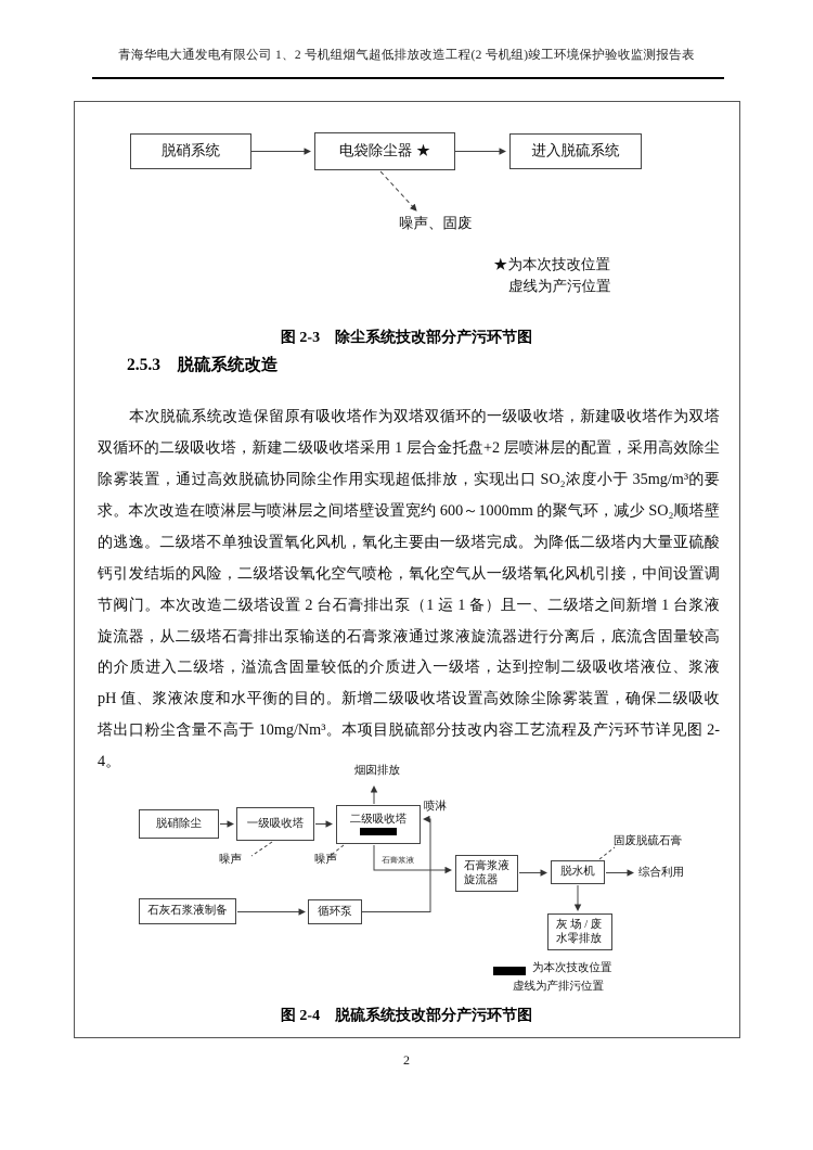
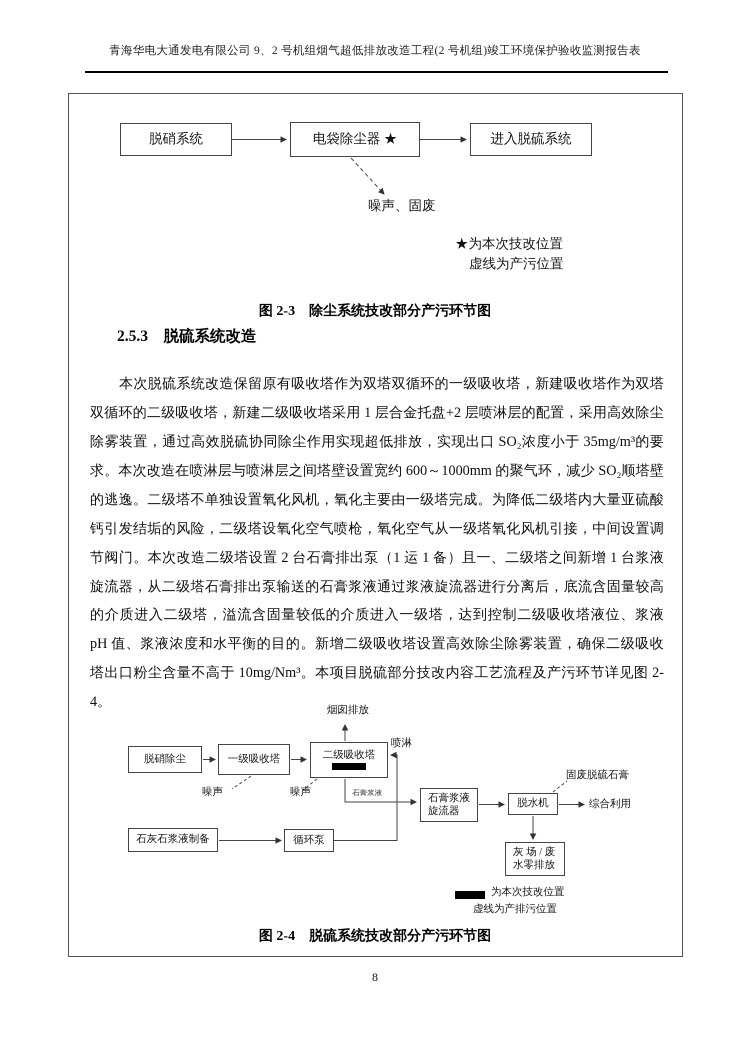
- 青海华电大通发电有限公司 1、2 号机组烟气超低排放改造工程(2 号机组)竣工环境保护验收监测报告表
+ 青海华电大通发电有限公司 9、2 号机组烟气超低排放改造工程(2 号机组)竣工环境保护验收监测报告表
  脱硝系统
  电袋除尘器 ★
  进入脱硫系统
  噪声、固废
  ★为本次技改位置
  虚线为产污位置
  图 2-3 除尘系统技改部分产污环节图
  2.5.3 脱硫系统改造
  本次脱硫系统改造保留原有吸收塔作为双塔双循环的一级吸收塔，新建吸收塔作为双塔双循环的二级吸收塔，新建二级吸收塔采用 1 层合金托盘+2 层喷淋层的配置，采用高效除尘除雾装置，通过高效脱硫协同除尘作用实现超低排放，实现出口 SO₂浓度小于 35mg/m³的要求。本次改造在喷淋层与喷淋层之间塔壁设置宽约 600～1000mm 的聚气环，减少 SO₂顺塔壁的逃逸。二级塔不单独设置氧化风机，氧化主要由一级塔完成。为降低二级塔内大量亚硫酸钙引发结垢的风险，二级塔设氧化空气喷枪，氧化空气从一级塔氧化风机引接，中间设置调节阀门。本次改造二级塔设置 2 台石膏排出泵（1 运 1 备）且一、二级塔之间新增 1 台浆液旋流器，从二级塔石膏排出泵输送的石膏浆液通过浆液旋流器进行分离后，底流含固量较高的介质进入二级塔，溢流含固量较低的介质进入一级塔，达到控制二级吸收塔液位、浆液 pH 值、浆液浓度和水平衡的目的。新增二级吸收塔设置高效除尘除雾装置，确保二级吸收塔出口粉尘含量不高于 10mg/Nm³。本项目脱硫部分技改内容工艺流程及产污环节详见图 2-4。
  烟囱排放
  脱硝除尘
  一级吸收塔
  二级吸收塔
  喷淋
  噪声
  噪声
  石膏浆液
  石灰石浆液制备
  循环泵
  石膏浆液
  旋流器
  脱水机
  固废脱硫石膏
  综合利用
  灰 场 / 废
  水零排放
  为本次技改位置
  虚线为产排污位置
  图 2-4 脱硫系统技改部分产污环节图
- 2
+ 8
